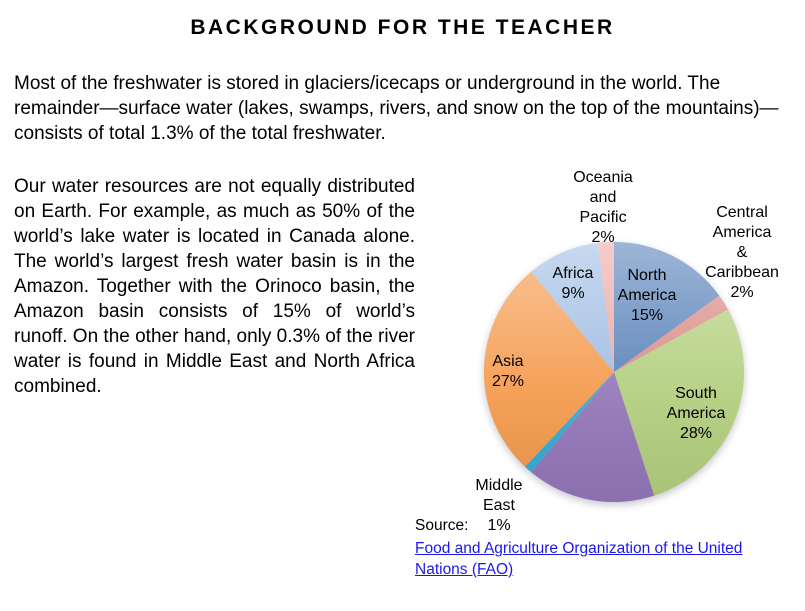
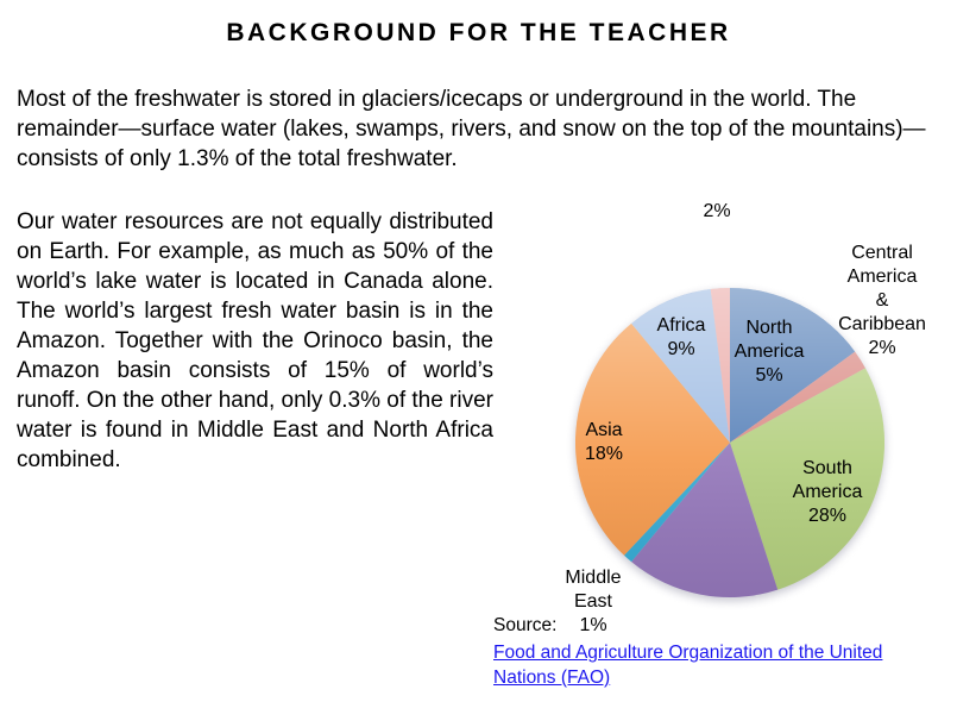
  BACKGROUND FOR THE TEACHER
- Most of the freshwater is stored in glaciers/icecaps or underground in the world. The remainder—surface water (lakes, swamps, rivers, and snow on the top of the mountains)—consists of total 1.3% of the total freshwater.
+ Most of the freshwater is stored in glaciers/icecaps or underground in the world. The remainder—surface water (lakes, swamps, rivers, and snow on the top of the mountains)—consists of only 1.3% of the total freshwater.
  Our water resources are not equally distributed on Earth. For example, as much as 50% of the world’s lake water is located in Canada alone. The world’s largest fresh water basin is in the Amazon. Together with the Orinoco basin, the Amazon basin consists of 15% of world’s runoff. On the other hand, only 0.3% of the river water is found in Middle East and North Africa combined.
- Oceania
- and
- Pacific
  2%
  Central
  America
  &
  Caribbean
  2%
  North
  America
- 15%
+ 5%
  Africa
  9%
  Asia
- 27%
+ 18%
  South
  America
  28%
  Middle
  East
  1%
  Source:
  Food and Agriculture Organization of the United Nations (FAO)
